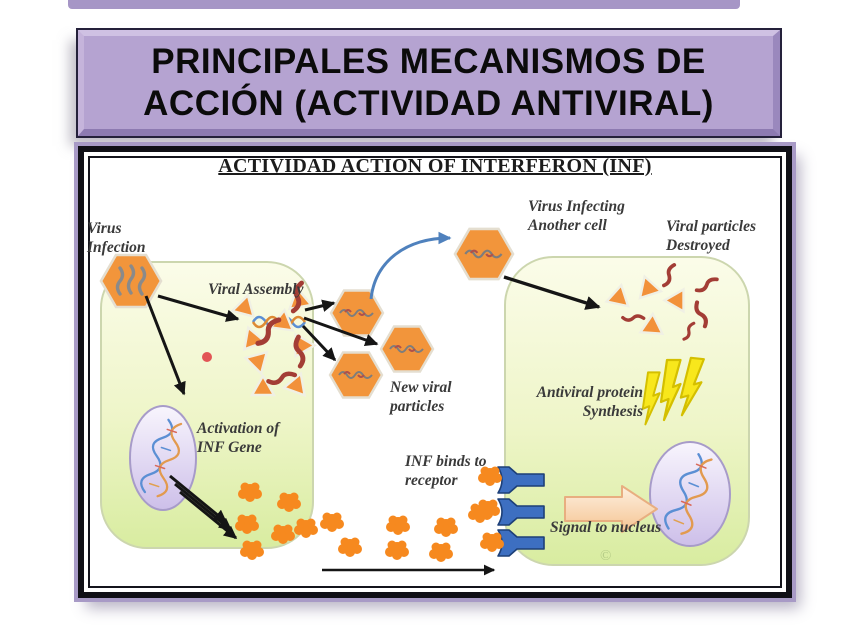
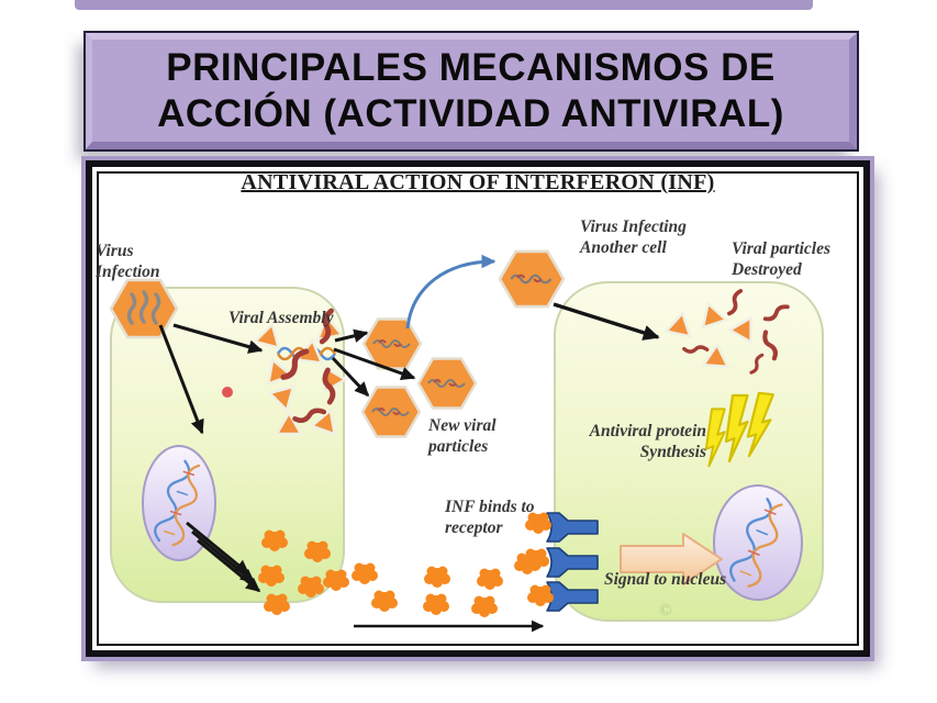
  PRINCIPALES MECANISMOS DE
  ACCIÓN (ACTIVIDAD ANTIVIRAL)
- ACTIVIDAD ACTION OF INTERFERON (INF)
+ ANTIVIRAL ACTION OF INTERFERON (INF)
  Virus
  Infection
  Viral Assembly
  New viral
  particles
  Virus Infecting
  Another cell
  Viral particles
  Destroyed
  Antiviral protein
  Synthesis
- Activation of
- INF Gene
  INF binds to
  receptor
  Signal to nucleus
  ©
